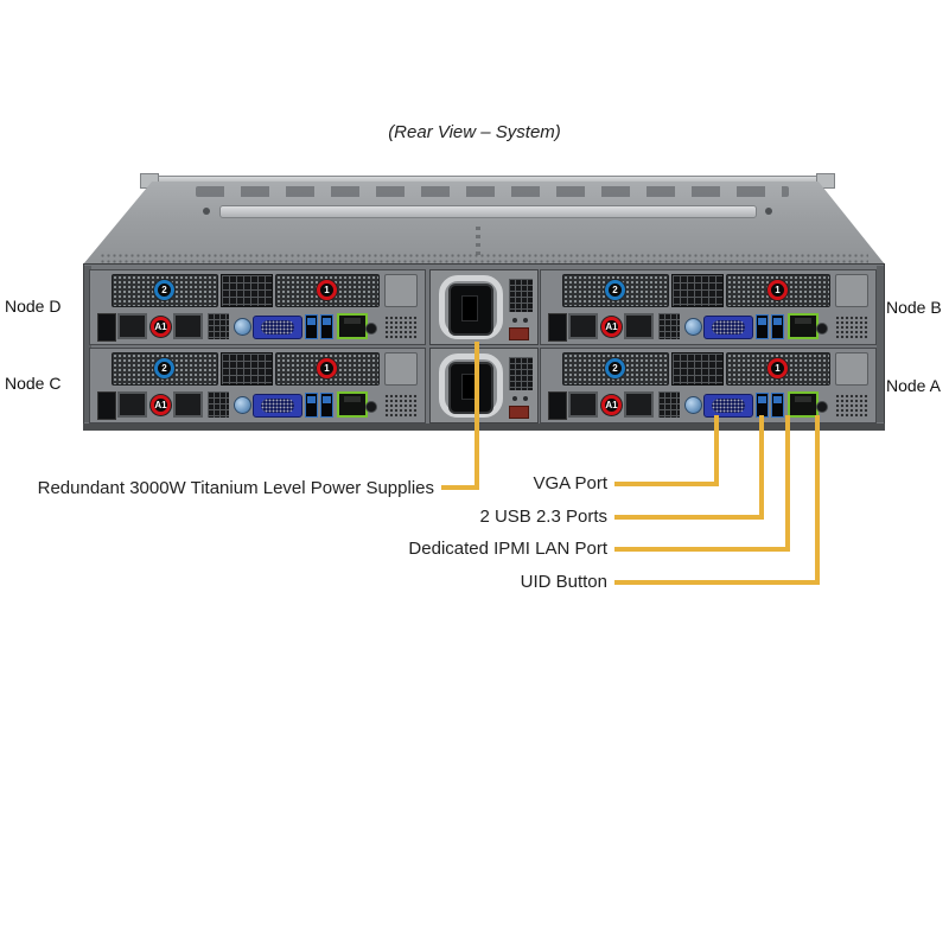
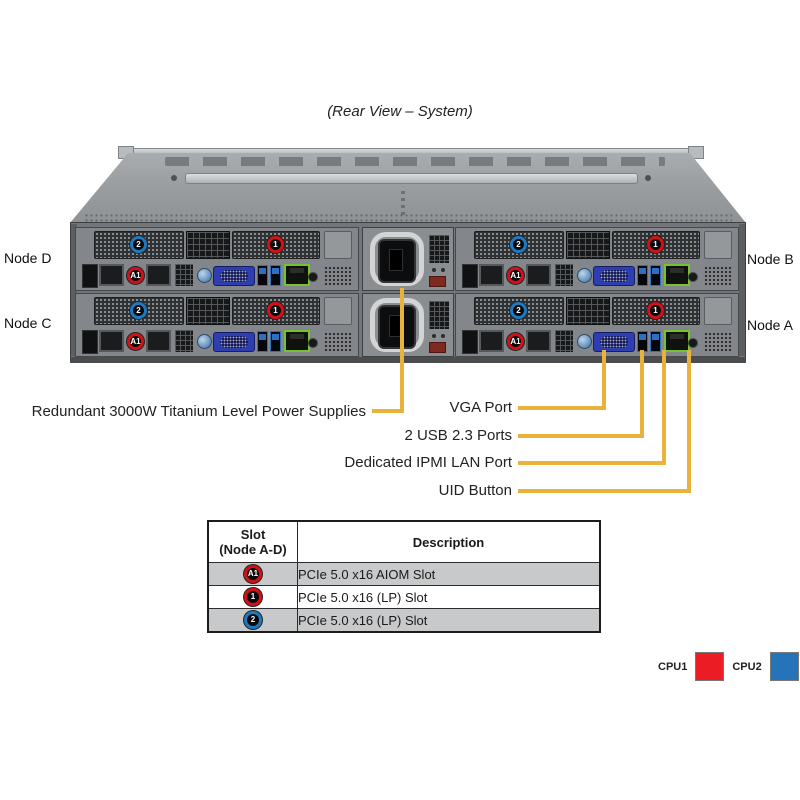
  (Rear View – System)
  Node D
  Node C
  Node B
  Node A
  2
  1
  A1
  2
  1
  A1
  2
  1
  A1
  2
  1
  A1
  Redundant 3000W Titanium Level Power Supplies
  VGA Port
  2 USB 2.3 Ports
  Dedicated IPMI LAN Port
  UID Button
+ Slot (Node A-D)	Description
+ A1	PCIe 5.0 x16 AIOM Slot
+ 1	PCIe 5.0 x16 (LP) Slot
+ 2	PCIe 5.0 x16 (LP) Slot
+ CPU1
+ CPU2
